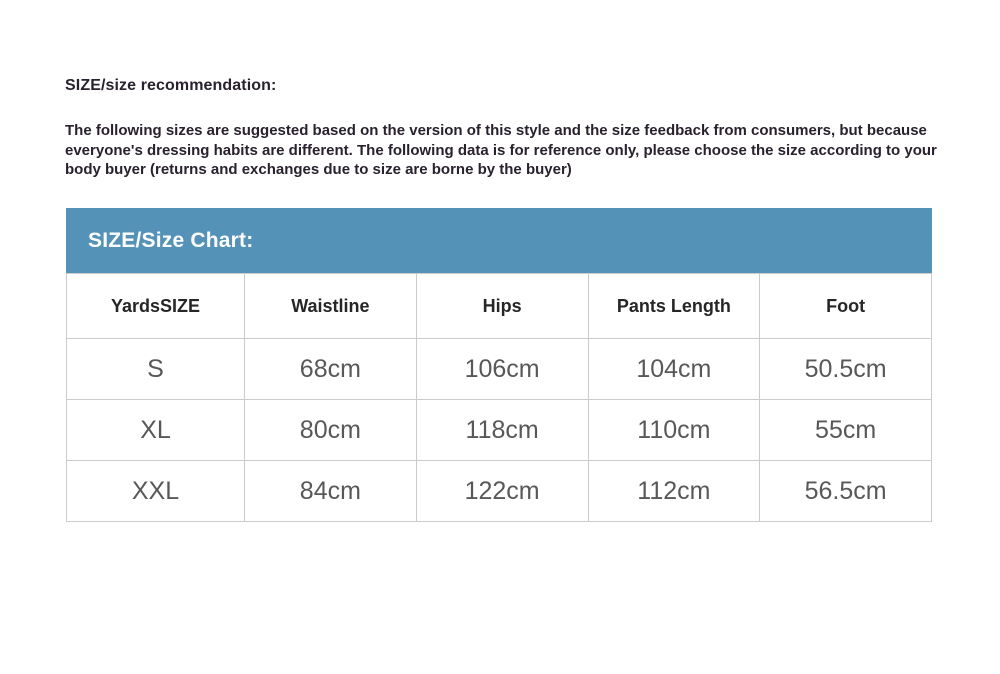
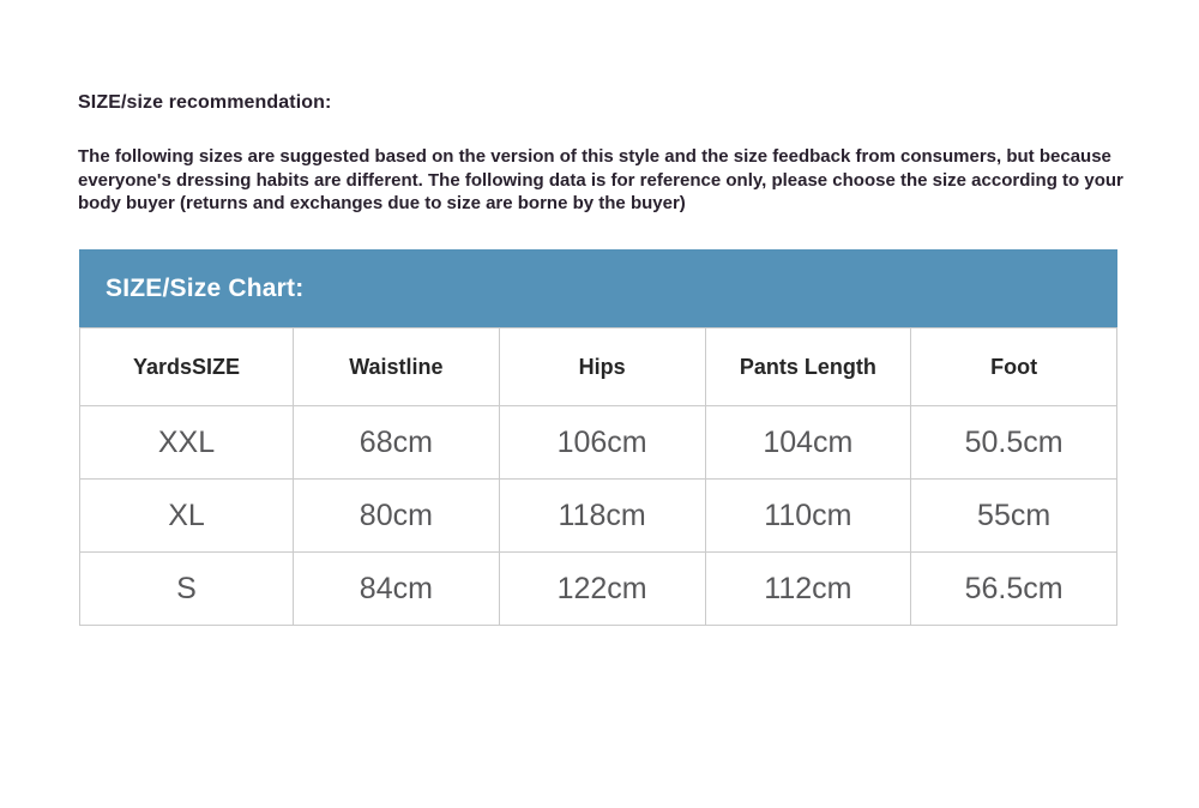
  SIZE/size recommendation:
  The following sizes are suggested based on the version of this style and the size feedback from consumers, but because everyone's dressing habits are different. The following data is for reference only, please choose the size according to your body buyer (returns and exchanges due to size are borne by the buyer)
  SIZE/Size Chart:
  YardsSIZE	Waistline	Hips	Pants Length	Foot
- S	68cm	106cm	104cm	50.5cm
+ XXL	68cm	106cm	104cm	50.5cm
  XL	80cm	118cm	110cm	55cm
- XXL	84cm	122cm	112cm	56.5cm
+ S	84cm	122cm	112cm	56.5cm
